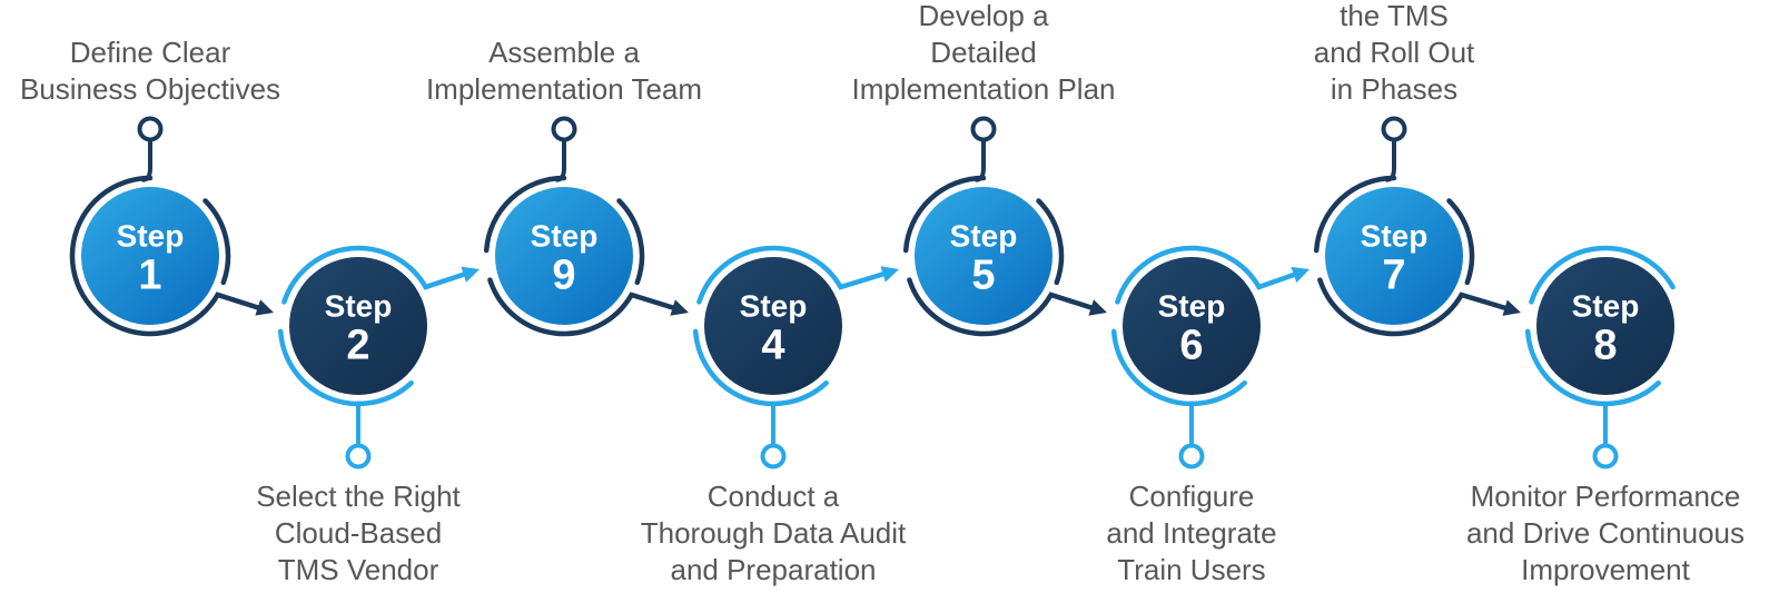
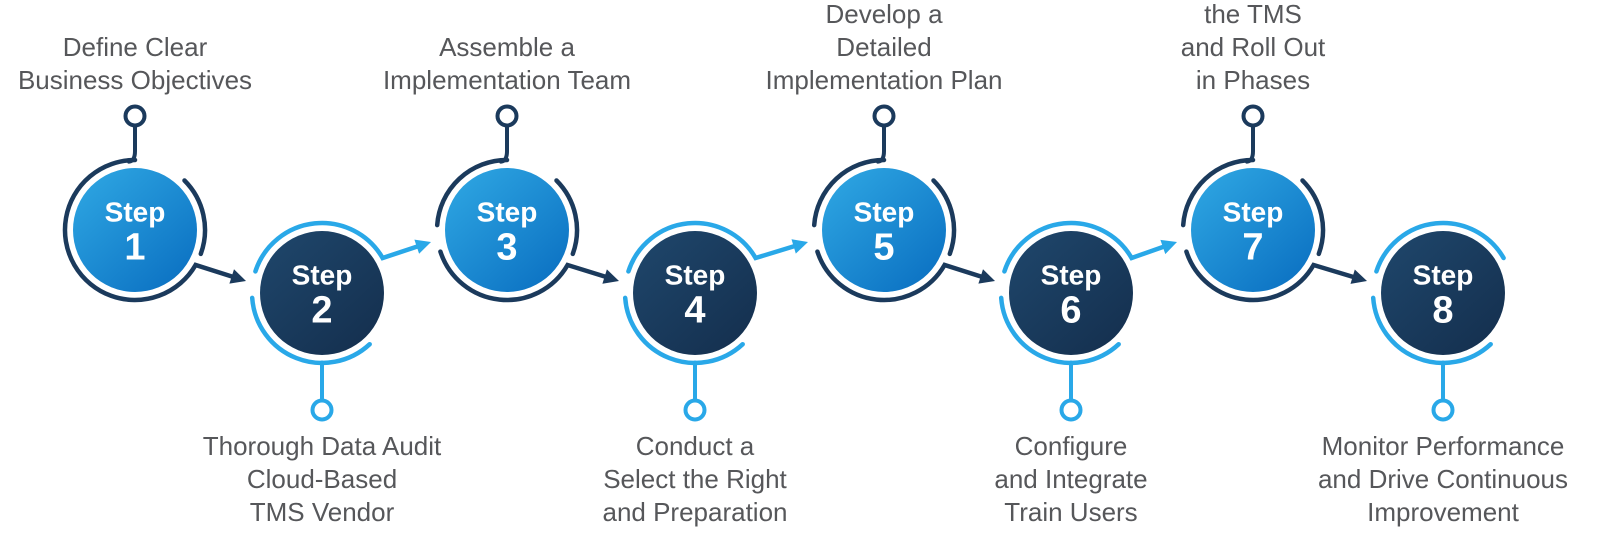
  Step
  1
  Define Clear
  Business Objectives
  Step
  2
- Select the Right
+ Thorough Data Audit
  Cloud-Based
  TMS Vendor
  Step
- 9
+ 3
  Assemble a
  Implementation Team
  Step
  4
  Conduct a
- Thorough Data Audit
+ Select the Right
  and Preparation
  Step
  5
  Develop a
  Detailed
  Implementation Plan
  Step
  6
  Configure
  and Integrate
  Train Users
  Step
  7
  the TMS
  and Roll Out
  in Phases
  Step
  8
  Monitor Performance
  and Drive Continuous
  Improvement
